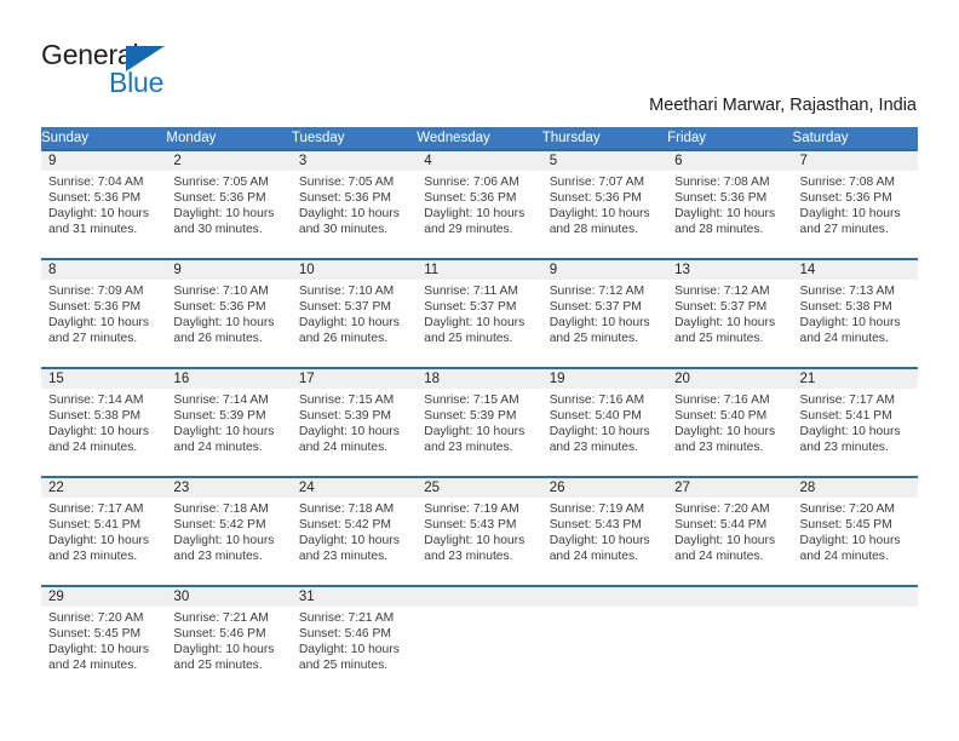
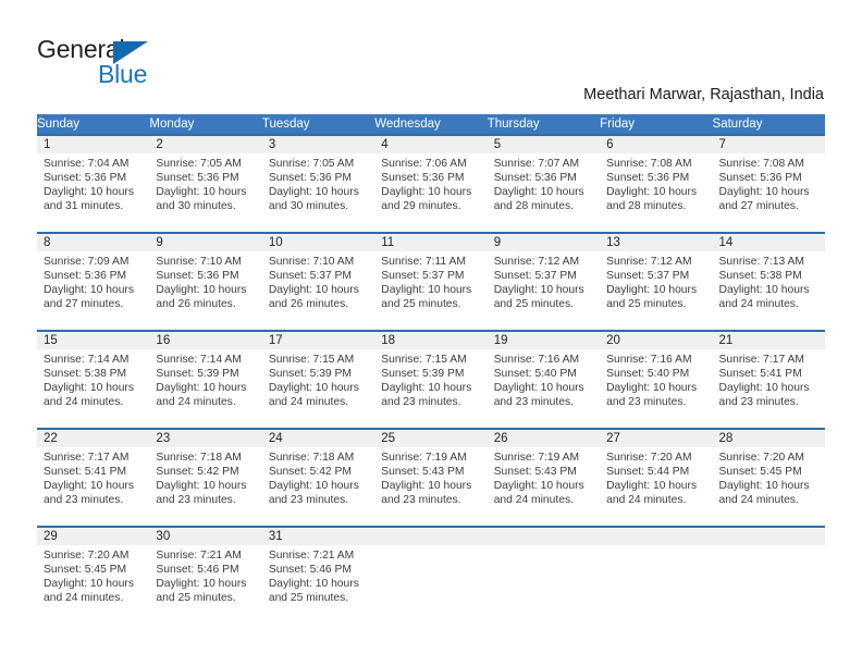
  General
  Blue
  Meethari Marwar, Rajasthan, India
  Sunday	Monday	Tuesday	Wednesday	Thursday	Friday	Saturday
- 9Sunrise: 7:04 AMSunset: 5:36 PMDaylight: 10 hours and 31 minutes.	2Sunrise: 7:05 AMSunset: 5:36 PMDaylight: 10 hours and 30 minutes.	3Sunrise: 7:05 AMSunset: 5:36 PMDaylight: 10 hours and 30 minutes.	4Sunrise: 7:06 AMSunset: 5:36 PMDaylight: 10 hours and 29 minutes.	5Sunrise: 7:07 AMSunset: 5:36 PMDaylight: 10 hours and 28 minutes.	6Sunrise: 7:08 AMSunset: 5:36 PMDaylight: 10 hours and 28 minutes.	7Sunrise: 7:08 AMSunset: 5:36 PMDaylight: 10 hours and 27 minutes.
+ 1Sunrise: 7:04 AMSunset: 5:36 PMDaylight: 10 hours and 31 minutes.	2Sunrise: 7:05 AMSunset: 5:36 PMDaylight: 10 hours and 30 minutes.	3Sunrise: 7:05 AMSunset: 5:36 PMDaylight: 10 hours and 30 minutes.	4Sunrise: 7:06 AMSunset: 5:36 PMDaylight: 10 hours and 29 minutes.	5Sunrise: 7:07 AMSunset: 5:36 PMDaylight: 10 hours and 28 minutes.	6Sunrise: 7:08 AMSunset: 5:36 PMDaylight: 10 hours and 28 minutes.	7Sunrise: 7:08 AMSunset: 5:36 PMDaylight: 10 hours and 27 minutes.
  8Sunrise: 7:09 AMSunset: 5:36 PMDaylight: 10 hours and 27 minutes.	9Sunrise: 7:10 AMSunset: 5:36 PMDaylight: 10 hours and 26 minutes.	10Sunrise: 7:10 AMSunset: 5:37 PMDaylight: 10 hours and 26 minutes.	11Sunrise: 7:11 AMSunset: 5:37 PMDaylight: 10 hours and 25 minutes.	9Sunrise: 7:12 AMSunset: 5:37 PMDaylight: 10 hours and 25 minutes.	13Sunrise: 7:12 AMSunset: 5:37 PMDaylight: 10 hours and 25 minutes.	14Sunrise: 7:13 AMSunset: 5:38 PMDaylight: 10 hours and 24 minutes.
  15Sunrise: 7:14 AMSunset: 5:38 PMDaylight: 10 hours and 24 minutes.	16Sunrise: 7:14 AMSunset: 5:39 PMDaylight: 10 hours and 24 minutes.	17Sunrise: 7:15 AMSunset: 5:39 PMDaylight: 10 hours and 24 minutes.	18Sunrise: 7:15 AMSunset: 5:39 PMDaylight: 10 hours and 23 minutes.	19Sunrise: 7:16 AMSunset: 5:40 PMDaylight: 10 hours and 23 minutes.	20Sunrise: 7:16 AMSunset: 5:40 PMDaylight: 10 hours and 23 minutes.	21Sunrise: 7:17 AMSunset: 5:41 PMDaylight: 10 hours and 23 minutes.
  22Sunrise: 7:17 AMSunset: 5:41 PMDaylight: 10 hours and 23 minutes.	23Sunrise: 7:18 AMSunset: 5:42 PMDaylight: 10 hours and 23 minutes.	24Sunrise: 7:18 AMSunset: 5:42 PMDaylight: 10 hours and 23 minutes.	25Sunrise: 7:19 AMSunset: 5:43 PMDaylight: 10 hours and 23 minutes.	26Sunrise: 7:19 AMSunset: 5:43 PMDaylight: 10 hours and 24 minutes.	27Sunrise: 7:20 AMSunset: 5:44 PMDaylight: 10 hours and 24 minutes.	28Sunrise: 7:20 AMSunset: 5:45 PMDaylight: 10 hours and 24 minutes.
  29Sunrise: 7:20 AMSunset: 5:45 PMDaylight: 10 hours and 24 minutes.	30Sunrise: 7:21 AMSunset: 5:46 PMDaylight: 10 hours and 25 minutes.	31Sunrise: 7:21 AMSunset: 5:46 PMDaylight: 10 hours and 25 minutes.
